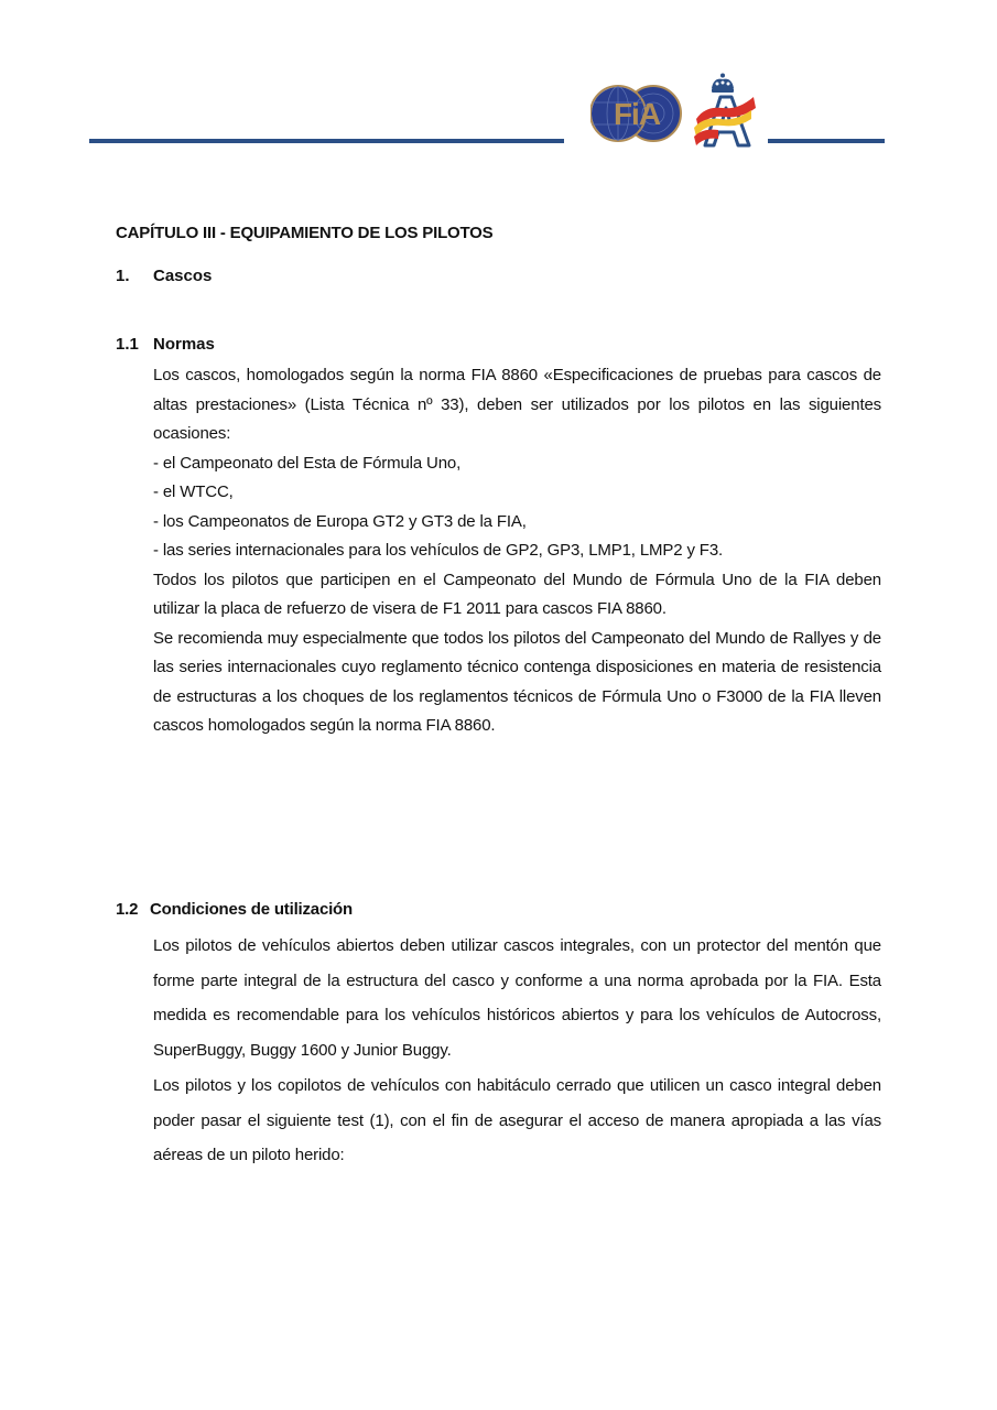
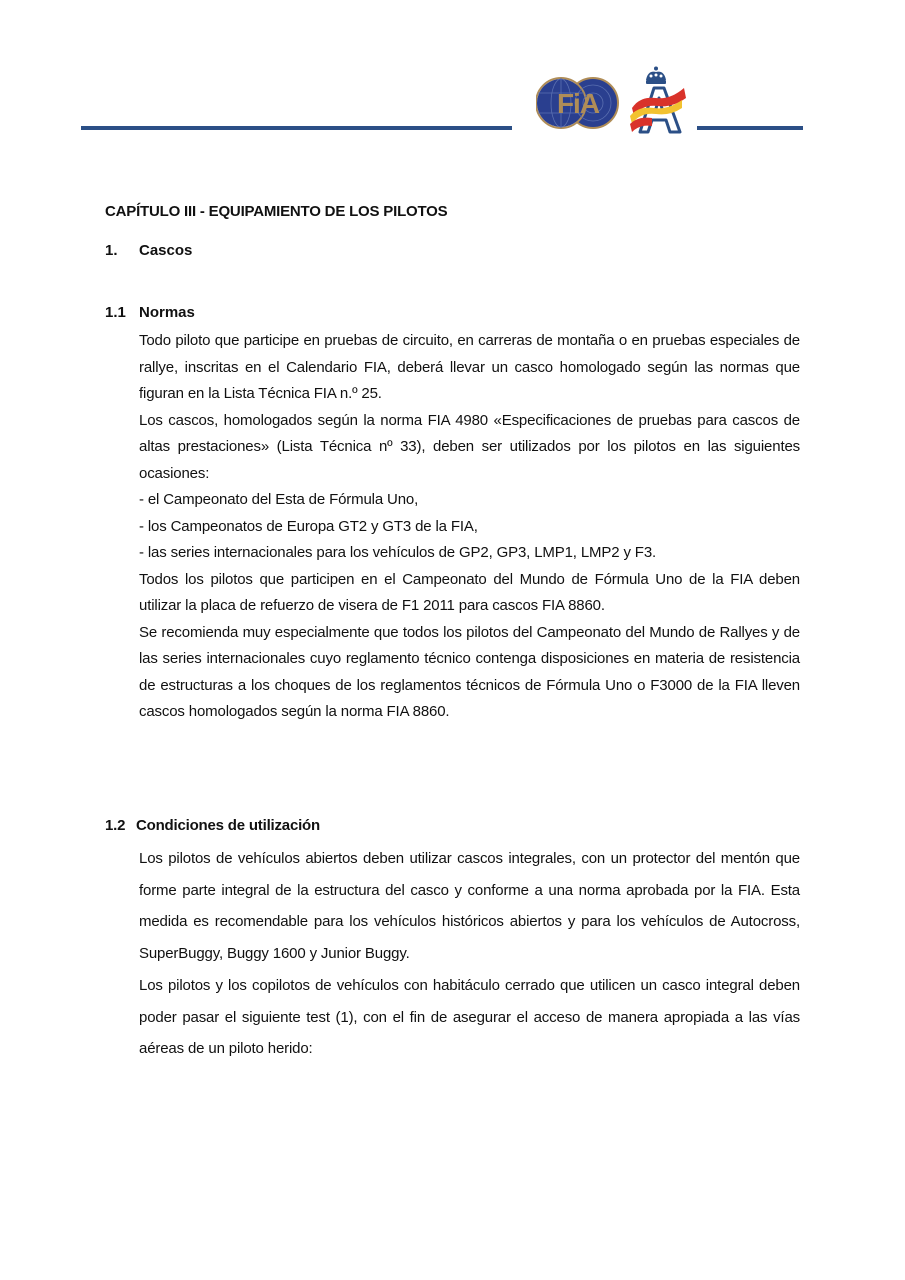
  FiA
  CAPÍTULO III - EQUIPAMIENTO DE LOS PILOTOS
  1. Cascos
  1.1 Normas
+ Todo piloto que participe en pruebas de circuito, en carreras de montaña o en pruebas especiales de rallye, inscritas en el Calendario FIA, deberá llevar un casco homologado según las normas que figuran en la Lista Técnica FIA n.º 25.
- Los cascos, homologados según la norma FIA 8860 «Especificaciones de pruebas para cascos de altas prestaciones» (Lista Técnica nº 33), deben ser utilizados por los pilotos en las siguientes ocasiones:
+ Los cascos, homologados según la norma FIA 4980 «Especificaciones de pruebas para cascos de altas prestaciones» (Lista Técnica nº 33), deben ser utilizados por los pilotos en las siguientes ocasiones:
  - el Campeonato del Esta de Fórmula Uno,
- - el WTCC,
  - los Campeonatos de Europa GT2 y GT3 de la FIA,
  - las series internacionales para los vehículos de GP2, GP3, LMP1, LMP2 y F3.
  Todos los pilotos que participen en el Campeonato del Mundo de Fórmula Uno de la FIA deben utilizar la placa de refuerzo de visera de F1 2011 para cascos FIA 8860.
  Se recomienda muy especialmente que todos los pilotos del Campeonato del Mundo de Rallyes y de las series internacionales cuyo reglamento técnico contenga disposiciones en materia de resistencia de estructuras a los choques de los reglamentos técnicos de Fórmula Uno o F3000 de la FIA lleven cascos homologados según la norma FIA 8860.
  1.2 Condiciones de utilización
  Los pilotos de vehículos abiertos deben utilizar cascos integrales, con un protector del mentón que forme parte integral de la estructura del casco y conforme a una norma aprobada por la FIA. Esta medida es recomendable para los vehículos históricos abiertos y para los vehículos de Autocross, SuperBuggy, Buggy 1600 y Junior Buggy.
  Los pilotos y los copilotos de vehículos con habitáculo cerrado que utilicen un casco integral deben poder pasar el siguiente test (1), con el fin de asegurar el acceso de manera apropiada a las vías aéreas de un piloto herido:
